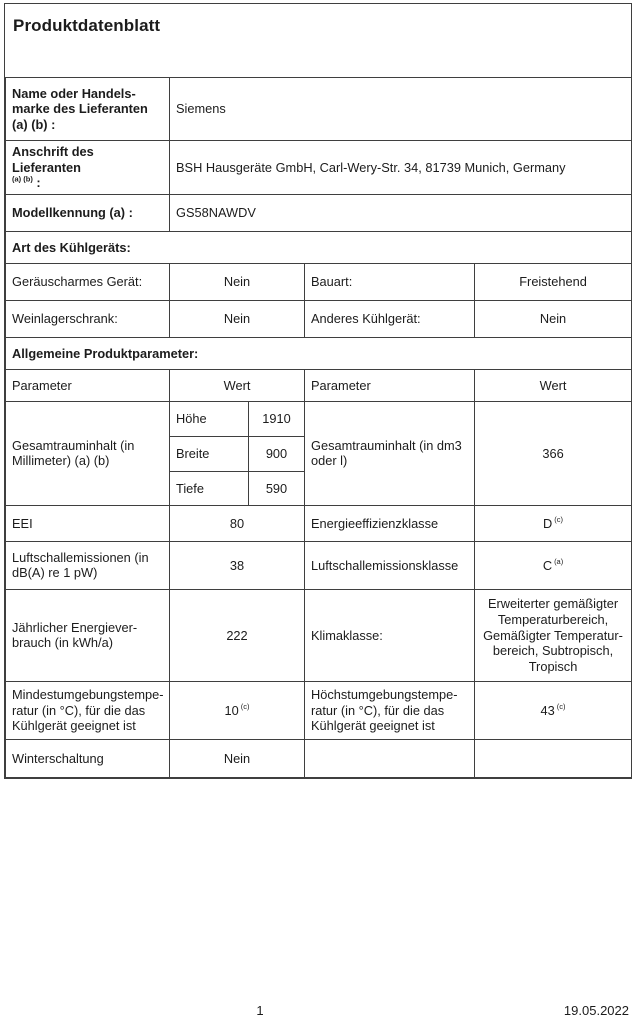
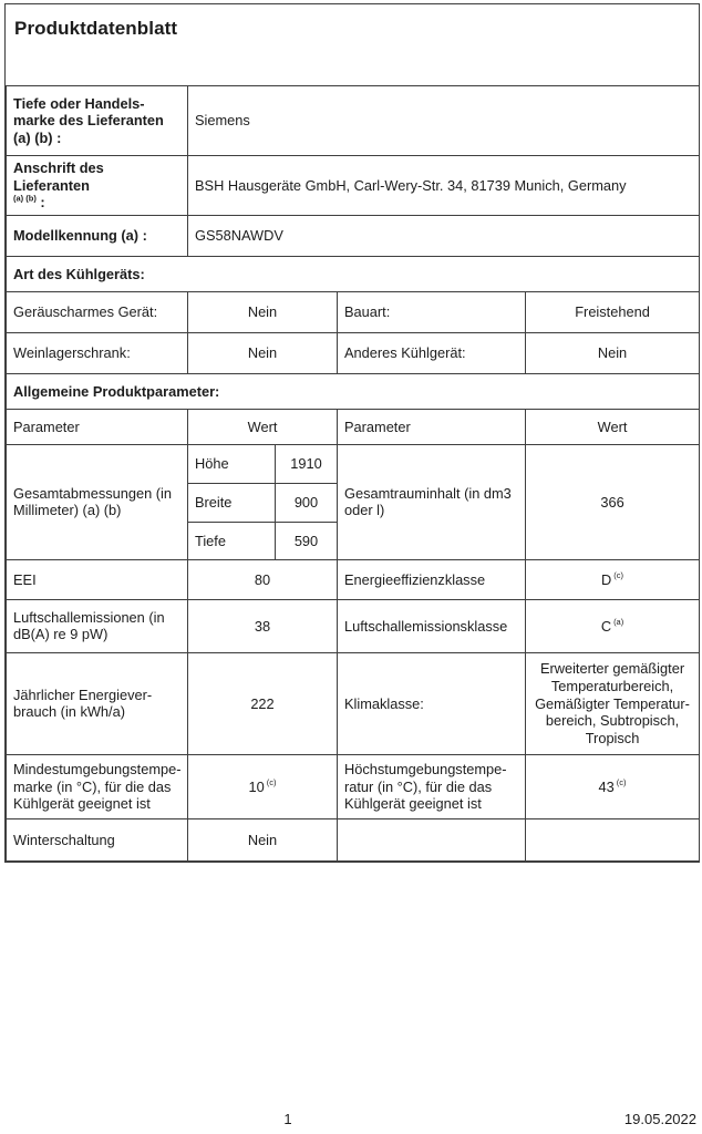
  Produktdatenblatt
- Name oder Handels- marke des Lieferanten (a) (b) :	Siemens
+ Tiefe oder Handels- marke des Lieferanten (a) (b) :	Siemens
  Anschrift des Lieferanten (a) (b) :	BSH Hausgeräte GmbH, Carl-Wery-Str. 34, 81739 Munich, Germany
  Modellkennung (a) :	GS58NAWDV
  Art des Kühlgeräts:
  Geräuscharmes Gerät:	Nein	Bauart:	Freistehend
  Weinlagerschrank:	Nein	Anderes Kühlgerät:	Nein
  Allgemeine Produktparameter:
  Parameter	Wert	Parameter	Wert
- Gesamtrauminhalt (in Millimeter) (a) (b)	Höhe	1910	Gesamtrauminhalt (in dm3 oder l)	366
+ Gesamtabmessungen (in Millimeter) (a) (b)	Höhe	1910	Gesamtrauminhalt (in dm3 oder l)	366
  Breite	900
  Tiefe	590
  EEI	80	Energieeffizienzklasse	D (c)
- Luftschallemissionen (in dB(A) re 1 pW)	38	Luftschallemissionsklasse	C (a)
+ Luftschallemissionen (in dB(A) re 9 pW)	38	Luftschallemissionsklasse	C (a)
  Jährlicher Energiever- brauch (in kWh/a)	222	Klimaklasse:	Erweiterter gemäßigter Temperaturbereich, Gemäßigter Temperatur- bereich, Subtropisch, Tropisch
- Mindestumgebungstempe- ratur (in °C), für die das Kühlgerät geeignet ist	10 (c)	Höchstumgebungstempe- ratur (in °C), für die das Kühlgerät geeignet ist	43 (c)
+ Mindestumgebungstempe- marke (in °C), für die das Kühlgerät geeignet ist	10 (c)	Höchstumgebungstempe- ratur (in °C), für die das Kühlgerät geeignet ist	43 (c)
  Winterschaltung	Nein
  1
  19.05.2022
